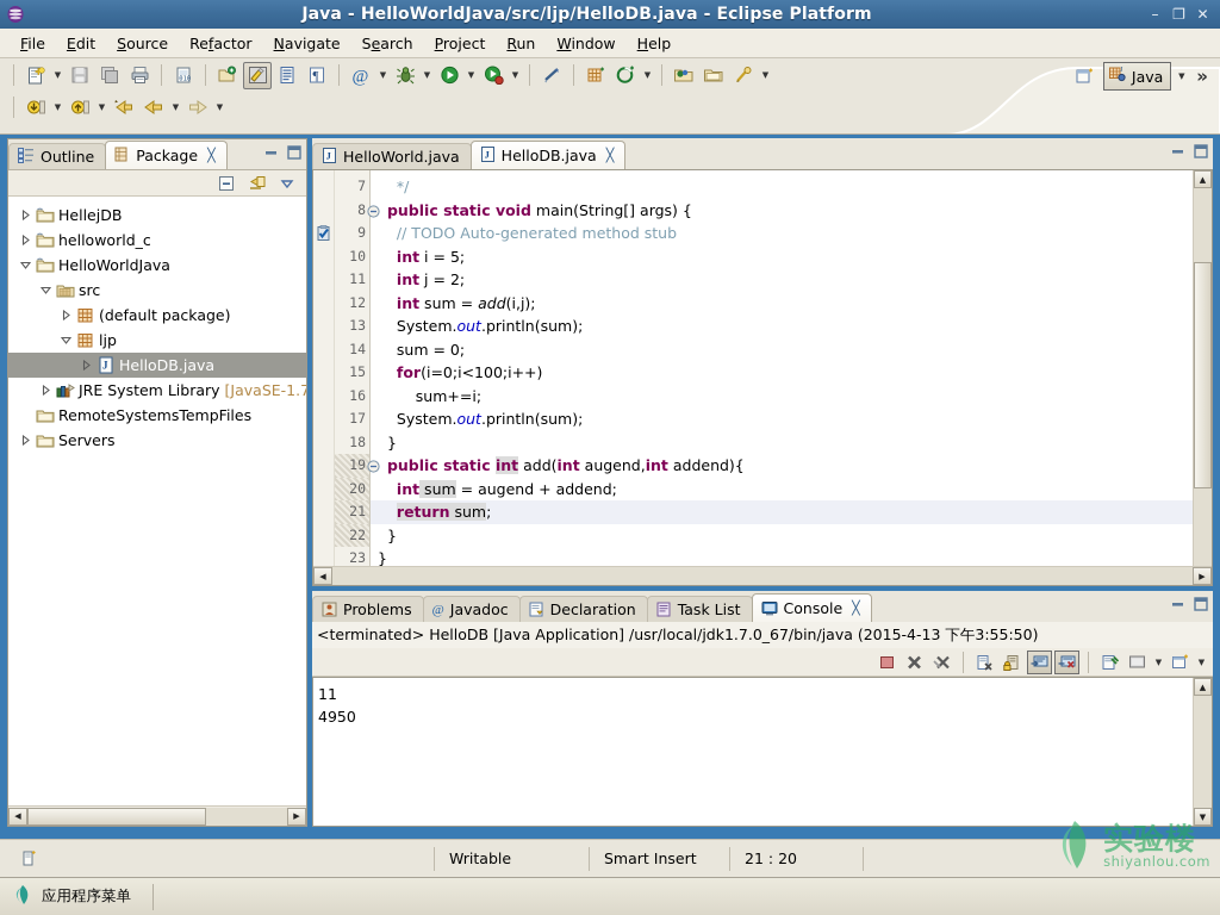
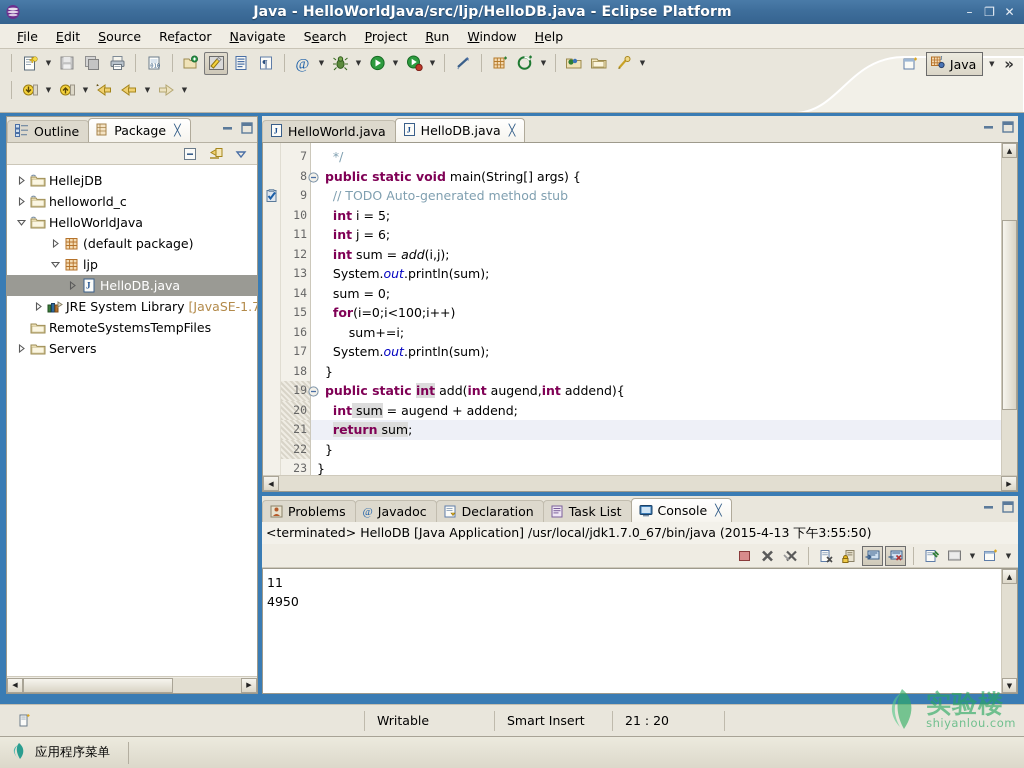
  Java - HelloWorldJava/src/ljp/HelloDB.java - Eclipse Platform
  –
  ❐
  ✕
  File
  Edit
  Source
  Refactor
  Navigate
  Search
  Project
  Run
  Window
  Help
  ¶
  @
  Java
  »
  Outline
  Package
  ╳
  HellejDB
  helloworld_c
  HelloWorldJava
- src
  (default package)
  ljp
  J
  HelloDB.java
  JRE System Library
  [JavaSE-1.7
  RemoteSystemsTempFiles
  Servers
  ◀
  ▶
  J
  HelloWorld.java
  J
  HelloDB.java
  ╳
  7
  8
  9
  10
  11
  12
  13
  14
  15
  16
  17
  18
  19
  20
  21
  22
  23
  */
  public static void main(String[] args) {
  // TODO Auto-generated method stub
  int i = 5;
- int j = 2;
+ int j = 6;
  int sum = add(i,j);
  System.out.println(sum);
  sum = 0;
  for(i=0;i<100;i++)
  sum+=i;
  System.out.println(sum);
  }
  public static int add(int augend,int addend){
  int sum = augend + addend;
  return sum;
  }
  }
  ▲
  ◀
  ▶
  Problems
  @
  Javadoc
  Declaration
  Task List
  Console
  ╳
  <terminated> HelloDB [Java Application] /usr/local/jdk1.7.0_67/bin/java (2015-4-13 下午3:55:50)
  11
  4950
  ▲
  ▼
  Writable
  Smart Insert
  21 : 20
  实验楼
  shiyanlou.com
  应用程序菜单
